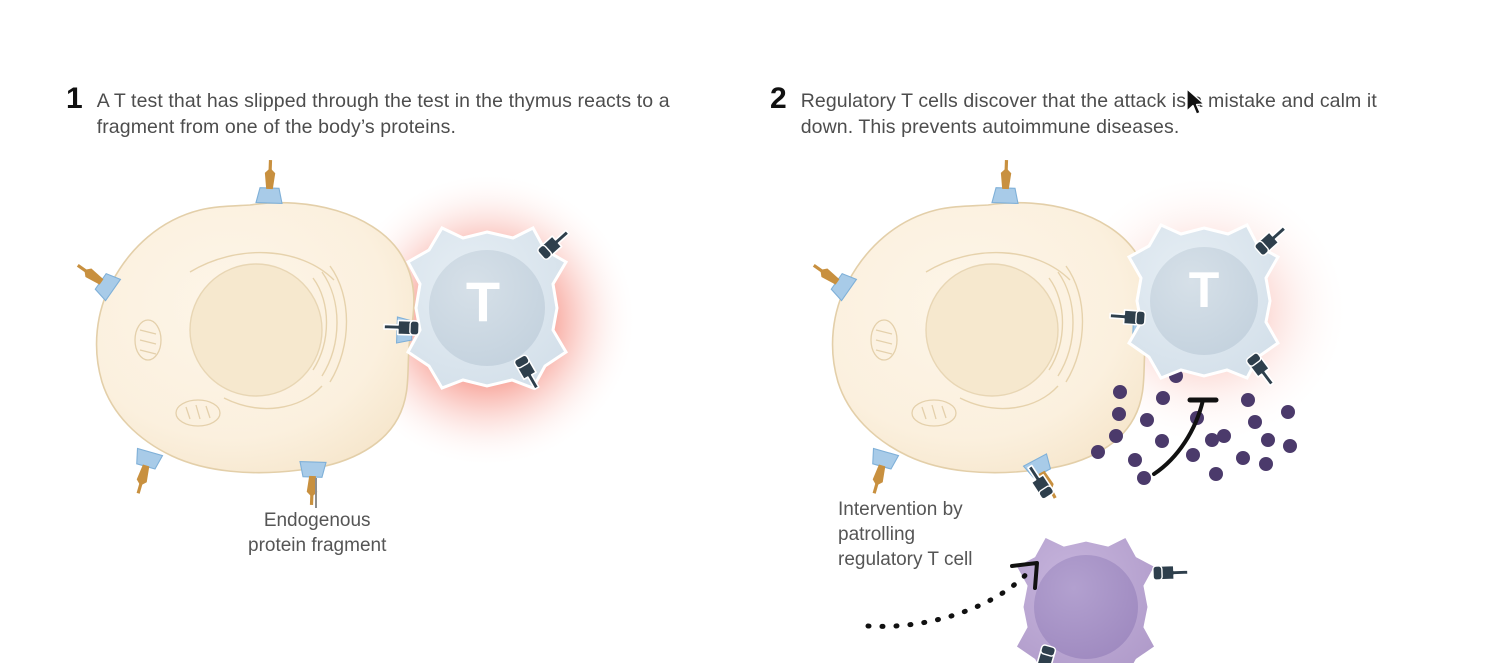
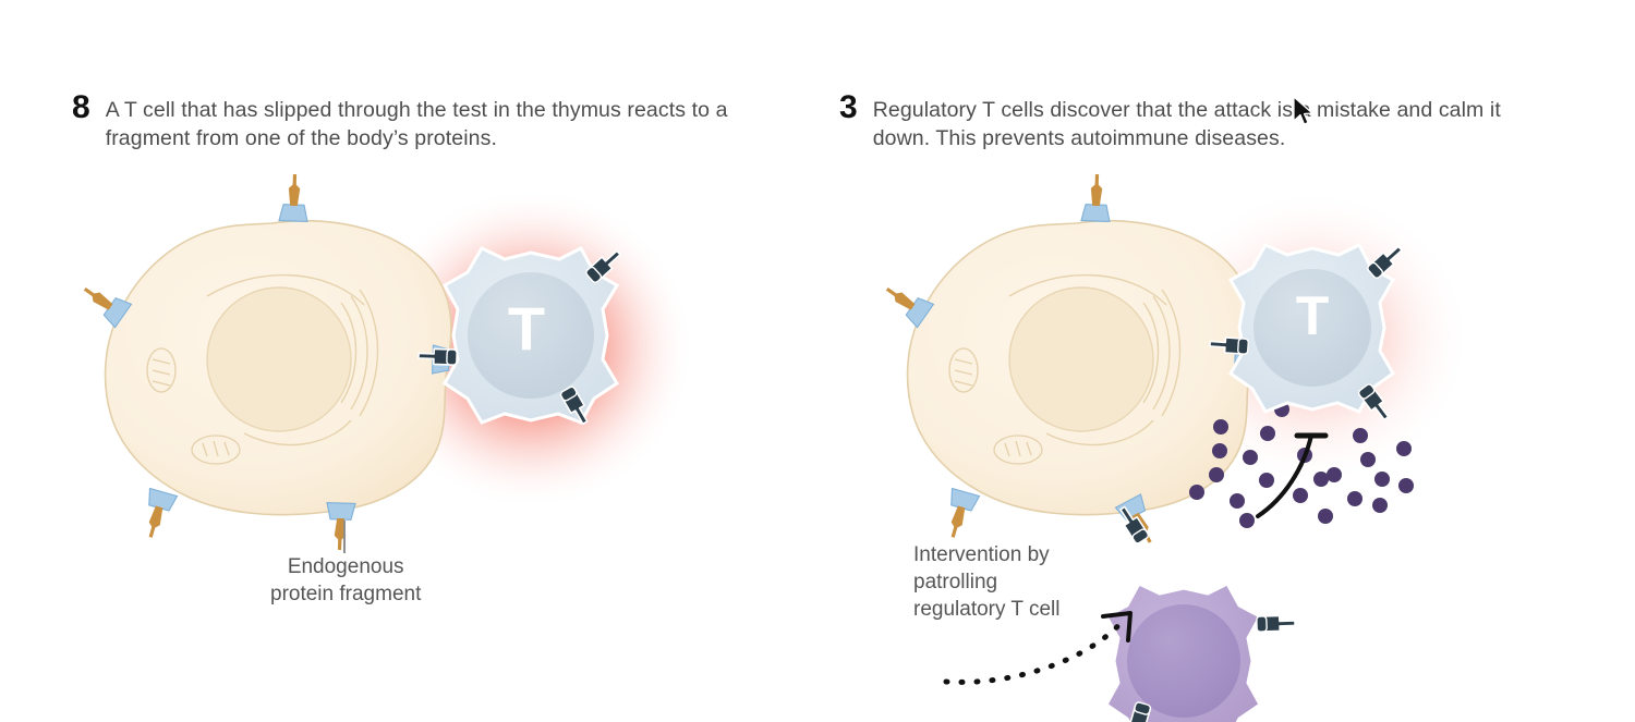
- 1
+ 8
- A T test that has slipped through the test in the thymus reacts to a fragment from one of the body’s proteins.
+ A T cell that has slipped through the test in the thymus reacts to a fragment from one of the body’s proteins.
- 2
+ 3
  Regulatory T cells discover that the attack is mistake and calm it down. This prevents autoimmune diseases.
  Endogenous
  protein fragment
  Intervention by
  patrolling
  regulatory T cell
  T
  T
  TREG
